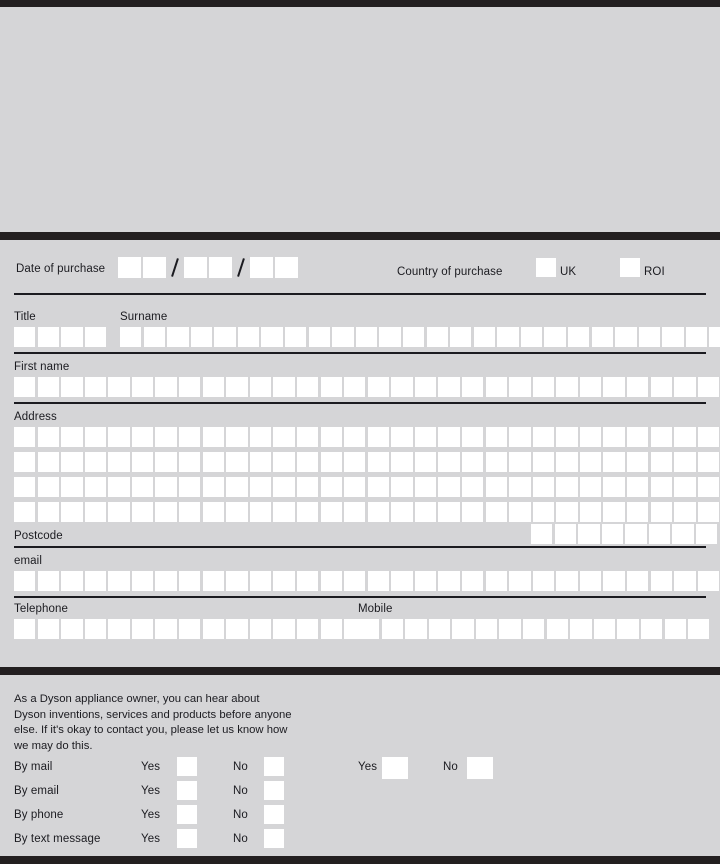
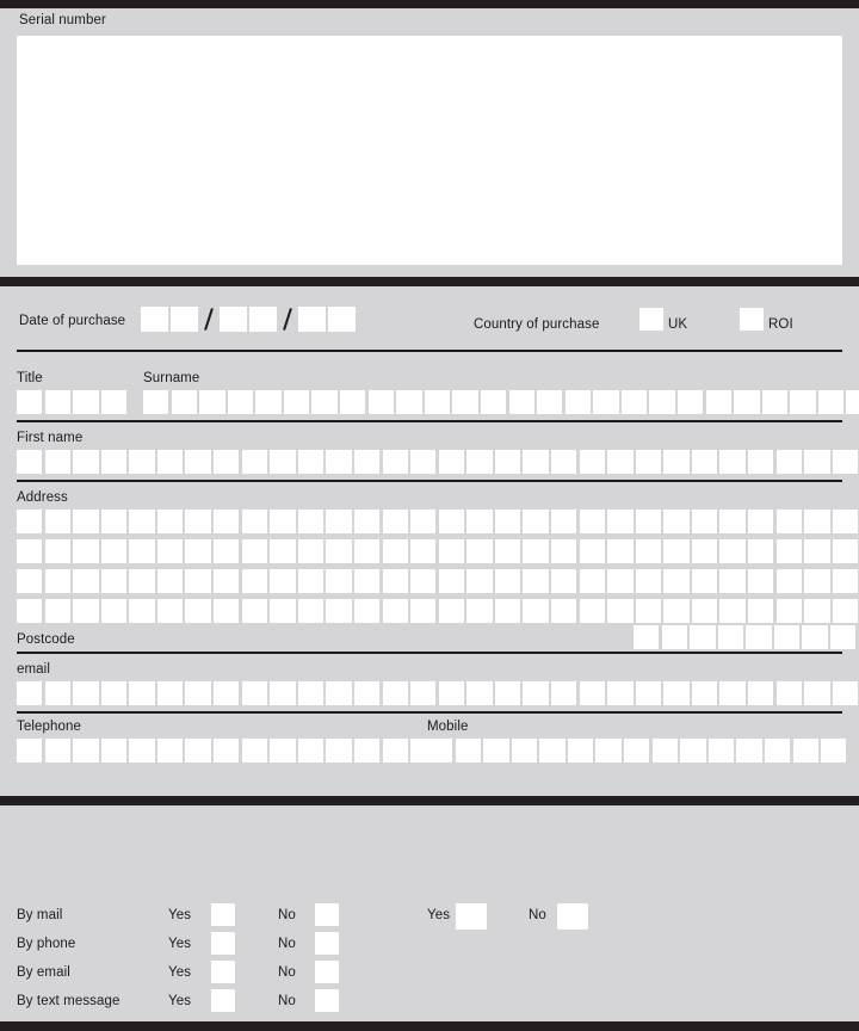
+ Serial number
  Date of purchase
  Country of purchase
  UK
  ROI
  Title
  Surname
  First name
  Address
  Postcode
  email
  Telephone
  Mobile
- As a Dyson appliance owner, you can hear about Dyson inventions, services and products before anyone else. If it's okay to contact you, please let us know how we may do this.
  By mail
  Yes
  No
- By email
+ By phone
  Yes
  No
- By phone
+ By email
  Yes
  No
  By text message
  Yes
  No
  Yes
  No
